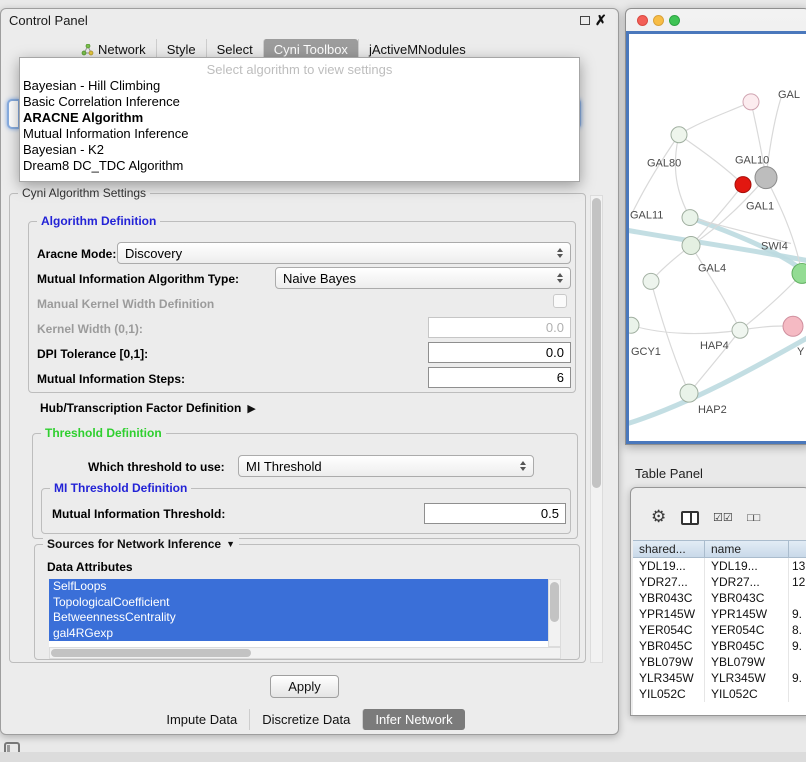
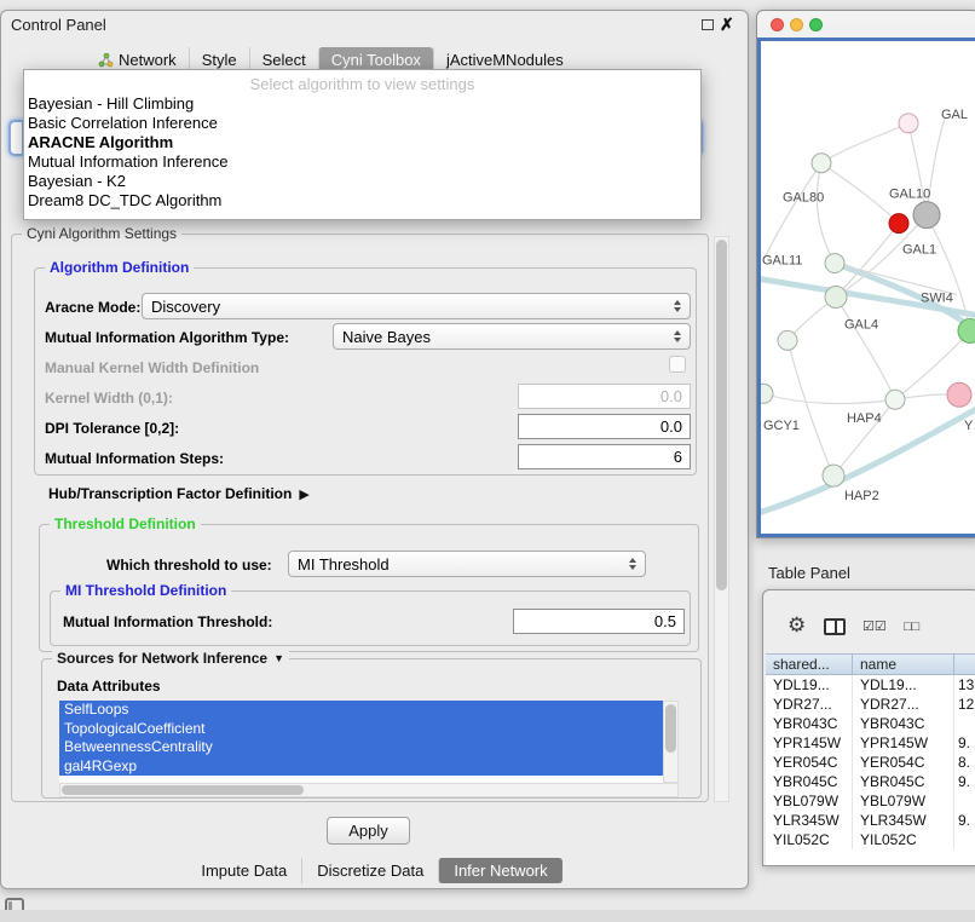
  Control Panel
  ✗
  Network
  Style
  Select
  Cyni Toolbox
  jActiveMNodules
  Select algorithm to view settings
  Bayesian - Hill Climbing
  Basic Correlation Inference
  ARACNE Algorithm
  Mutual Information Inference
  Bayesian - K2
  Dream8 DC_TDC Algorithm
  Cyni Algorithm Settings
  Algorithm Definition
  Aracne Mode:
  Discovery
  Mutual Information Algorithm Type:
  Naive Bayes
  Manual Kernel Width Definition
  Kernel Width (0,1):
  0.0
- DPI Tolerance [0,1]:
+ DPI Tolerance [0,2]:
  0.0
  Mutual Information Steps:
  6
  Hub/Transcription Factor Definition
  ▶
  Threshold Definition
  Which threshold to use:
  MI Threshold
  MI Threshold Definition
  Mutual Information Threshold:
  0.5
  Sources for Network Inference
  ▼
  Data Attributes
  SelfLoops
  TopologicalCoefficient
  BetweennessCentrality
  gal4RGexp
  Apply
  Impute Data
  Discretize Data
  Infer Network
  GAL
  GAL80
  GAL10
  GAL11
  GAL1
  SWI4
  GAL4
  GCY1
  HAP4
  Y
  HAP2
  Table Panel
  ⚙
  ☑☑
  □□
  shared...
  name
  YDL19...
  YDL19...
  13
  YDR27...
  YDR27...
  12
  YBR043C
  YBR043C
  YPR145W
  YPR145W
  9.
  YER054C
  YER054C
  8.
  YBR045C
  YBR045C
  9.
  YBL079W
  YBL079W
  YLR345W
  YLR345W
  9.
  YIL052C
  YIL052C
